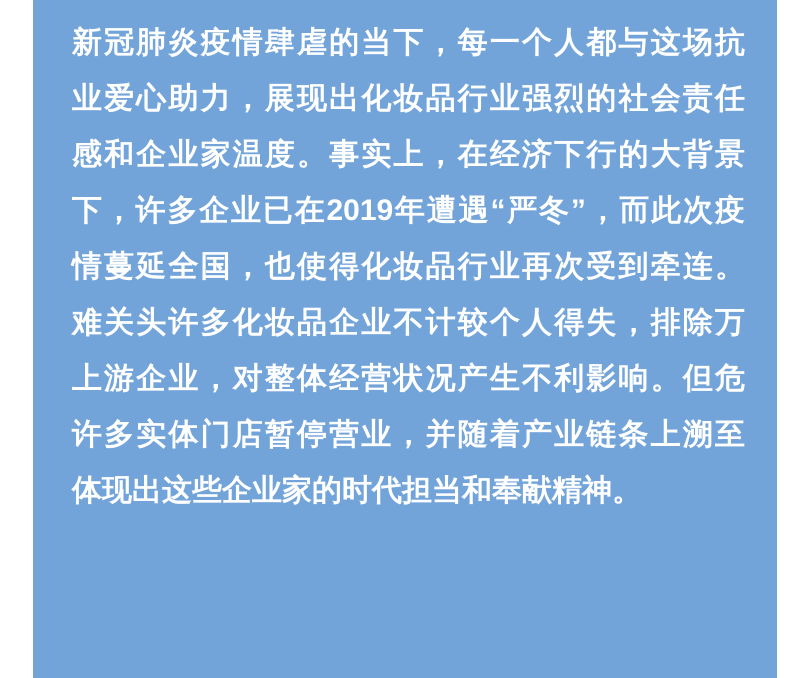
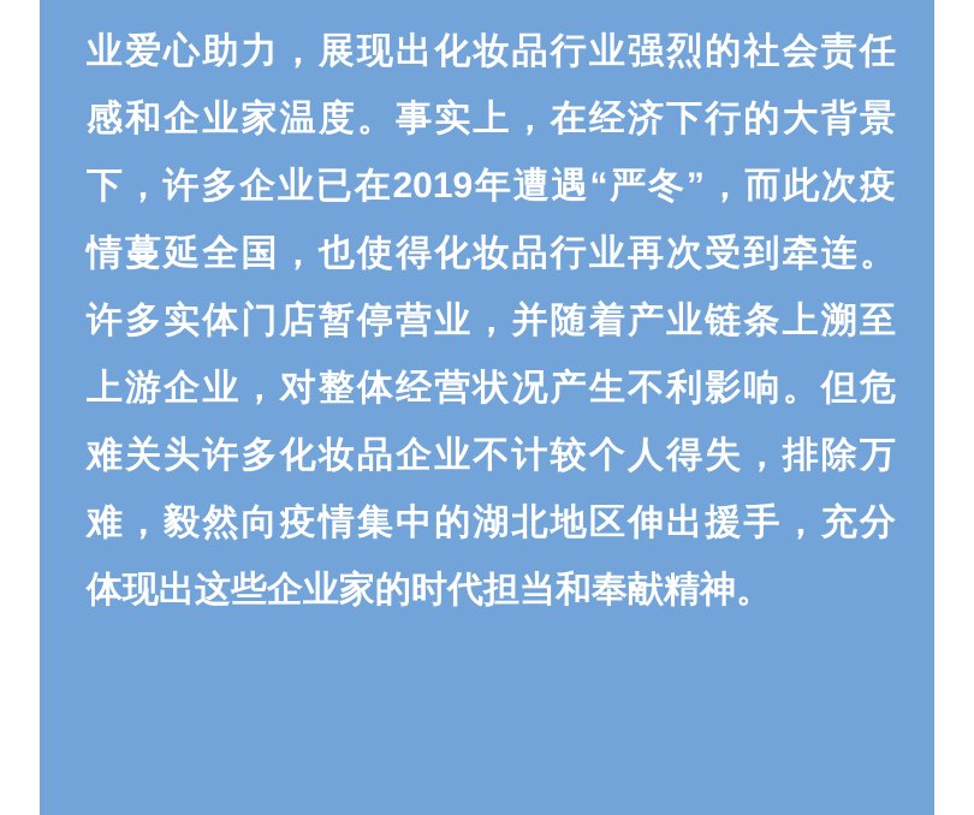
- 新冠肺炎疫情肆虐的当下，每一个人都与这场抗
  业爱心助力，展现出化妆品行业强烈的社会责任
  感和企业家温度。事实上，在经济下行的大背景
  下，许多企业已在2019年遭遇“严冬”，而此次疫
  情蔓延全国，也使得化妆品行业再次受到牵连。
- 难关头许多化妆品企业不计较个人得失，排除万
+ 许多实体门店暂停营业，并随着产业链条上溯至
  上游企业，对整体经营状况产生不利影响。但危
- 许多实体门店暂停营业，并随着产业链条上溯至
+ 难关头许多化妆品企业不计较个人得失，排除万
+ 难，毅然向疫情集中的湖北地区伸出援手，充分
  体现出这些企业家的时代担当和奉献精神。
